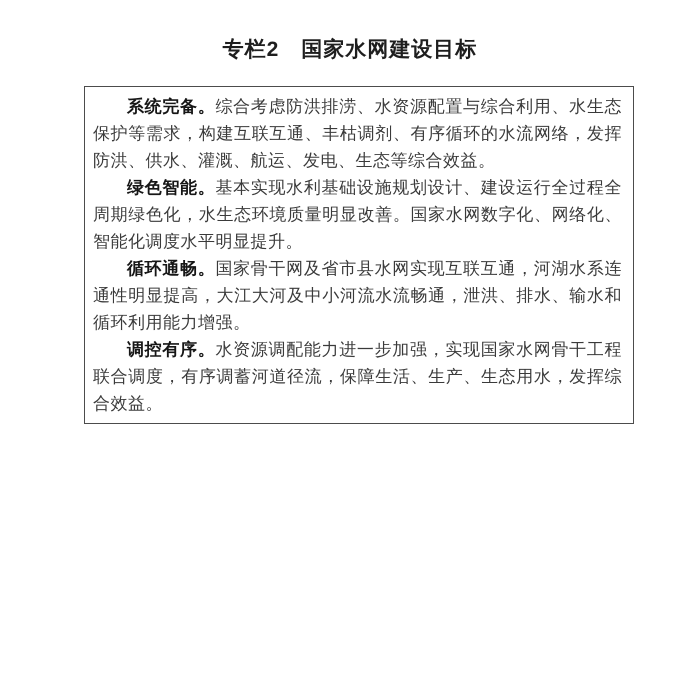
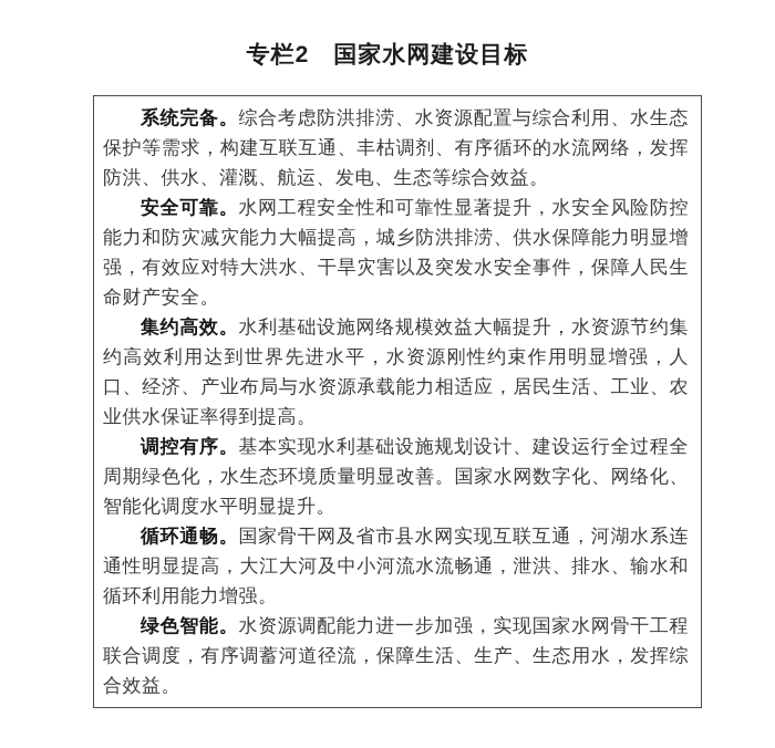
  专栏2 国家水网建设目标
  系统完备。综合考虑防洪排涝、水资源配置与综合利用、水生态保护等需求，构建互联互通、丰枯调剂、有序循环的水流网络，发挥防洪、供水、灌溉、航运、发电、生态等综合效益。
+ 安全可靠。水网工程安全性和可靠性显著提升，水安全风险防控能力和防灾减灾能力大幅提高，城乡防洪排涝、供水保障能力明显增强，有效应对特大洪水、干旱灾害以及突发水安全事件，保障人民生命财产安全。
+ 集约高效。水利基础设施网络规模效益大幅提升，水资源节约集约高效利用达到世界先进水平，水资源刚性约束作用明显增强，人口、经济、产业布局与水资源承载能力相适应，居民生活、工业、农业供水保证率得到提高。
- 绿色智能。基本实现水利基础设施规划设计、建设运行全过程全周期绿色化，水生态环境质量明显改善。国家水网数字化、网络化、智能化调度水平明显提升。
+ 调控有序。基本实现水利基础设施规划设计、建设运行全过程全周期绿色化，水生态环境质量明显改善。国家水网数字化、网络化、智能化调度水平明显提升。
  循环通畅。国家骨干网及省市县水网实现互联互通，河湖水系连通性明显提高，大江大河及中小河流水流畅通，泄洪、排水、输水和循环利用能力增强。
- 调控有序。水资源调配能力进一步加强，实现国家水网骨干工程联合调度，有序调蓄河道径流，保障生活、生产、生态用水，发挥综合效益。
+ 绿色智能。水资源调配能力进一步加强，实现国家水网骨干工程联合调度，有序调蓄河道径流，保障生活、生产、生态用水，发挥综合效益。
